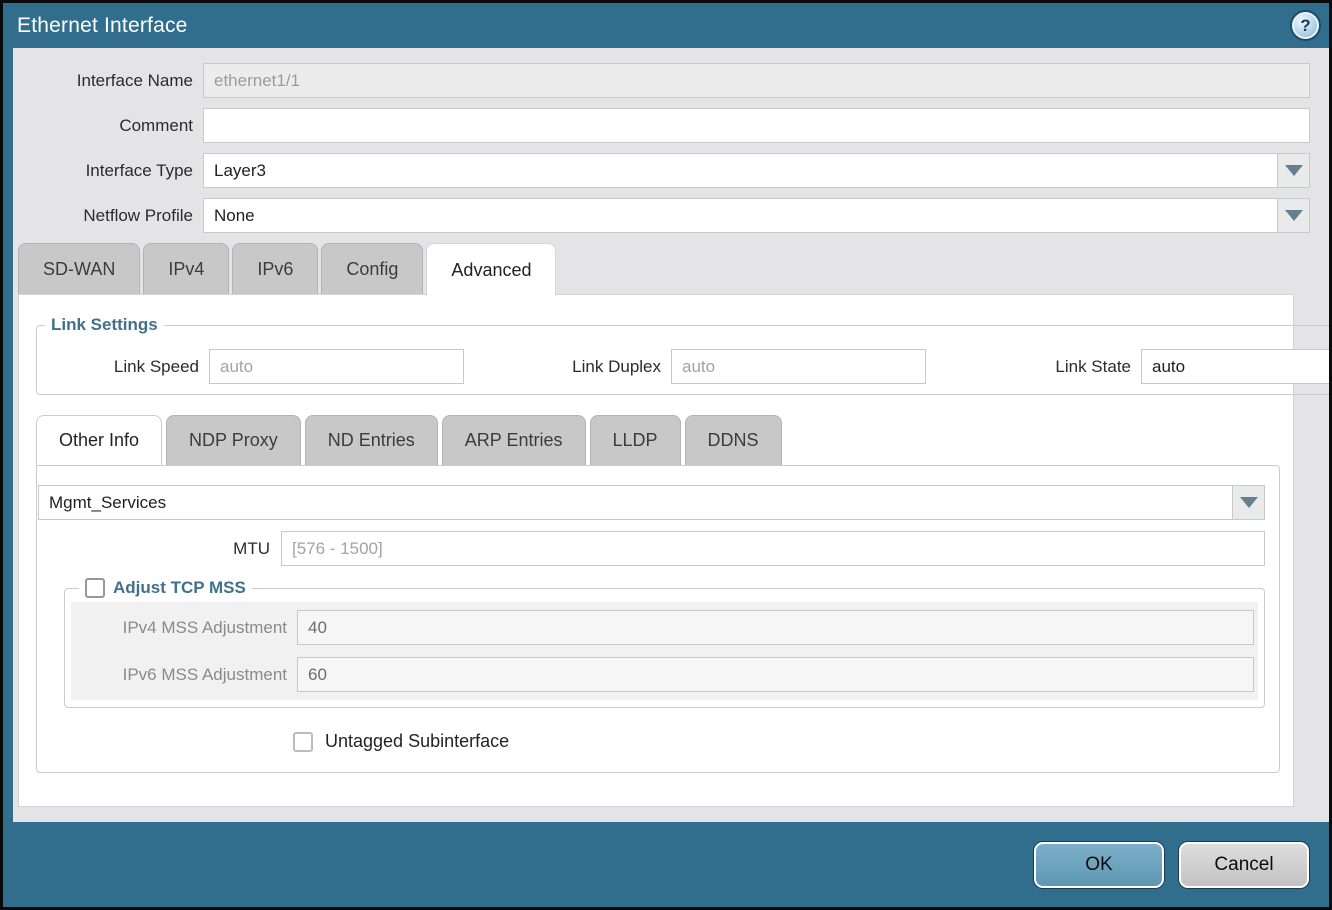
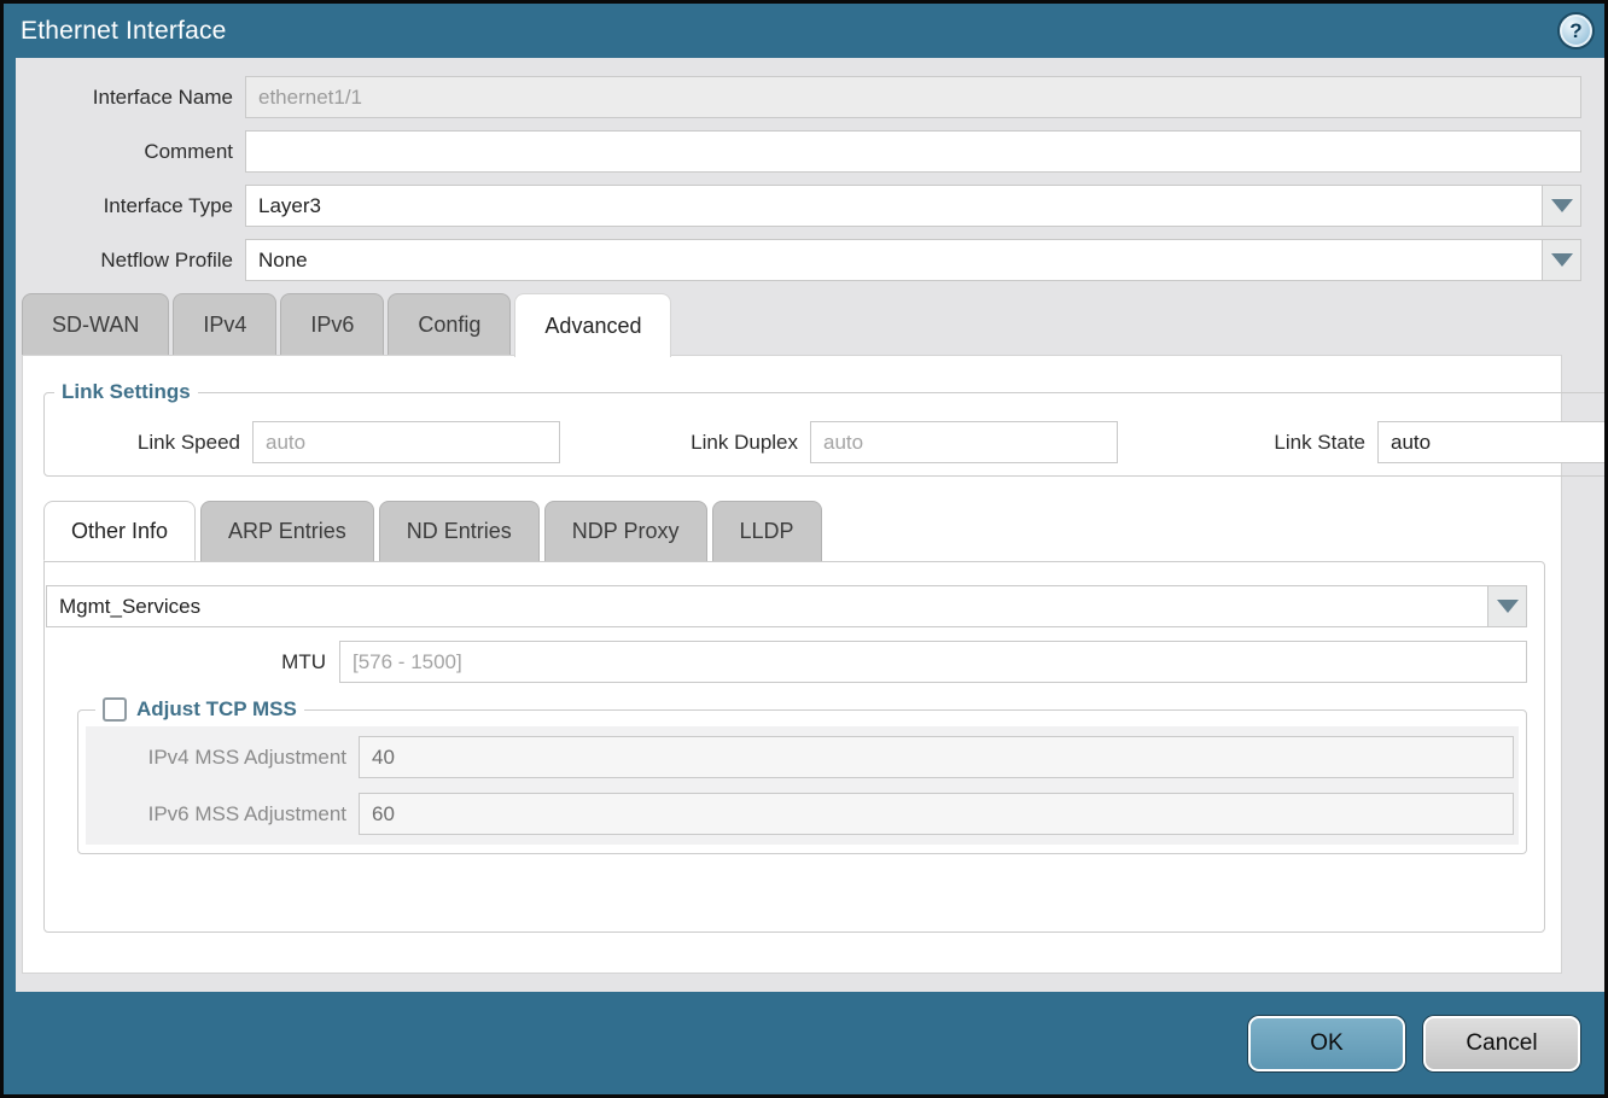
  Ethernet Interface
  ?
  Interface Name
  ethernet1/1
  Comment
  Interface Type
  Layer3
  Netflow Profile
  None
  SD-WAN
  IPv4
  IPv6
  Config
  Advanced
  Link Settings
  Link Speed
  auto
  Link Duplex
  auto
  Link State
  auto
  Other Info
- NDP Proxy
+ ARP Entries
  ND Entries
- ARP Entries
+ NDP Proxy
  LLDP
- DDNS
  Mgmt_Services
  MTU
  [576 - 1500]
  Adjust TCP MSS
  IPv4 MSS Adjustment
  40
  IPv6 MSS Adjustment
  60
- Untagged Subinterface
  OK
  Cancel
